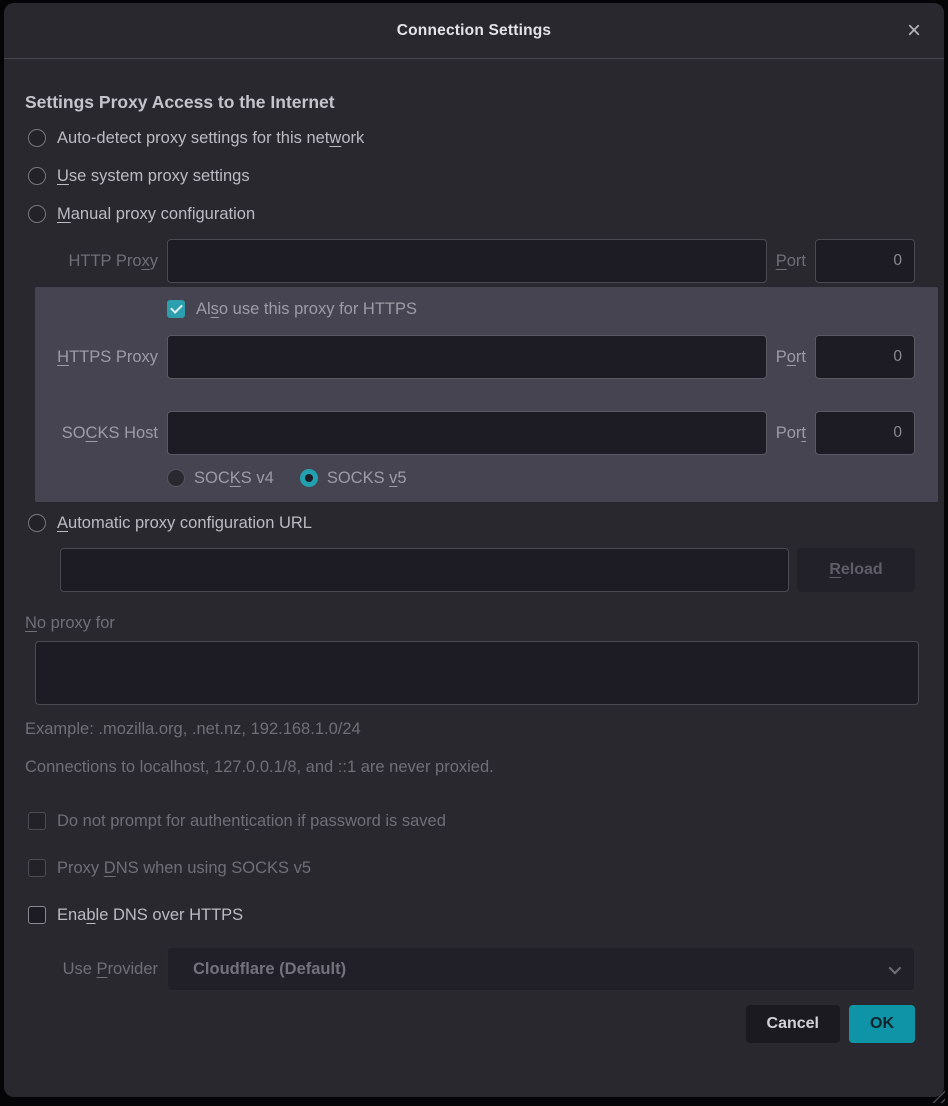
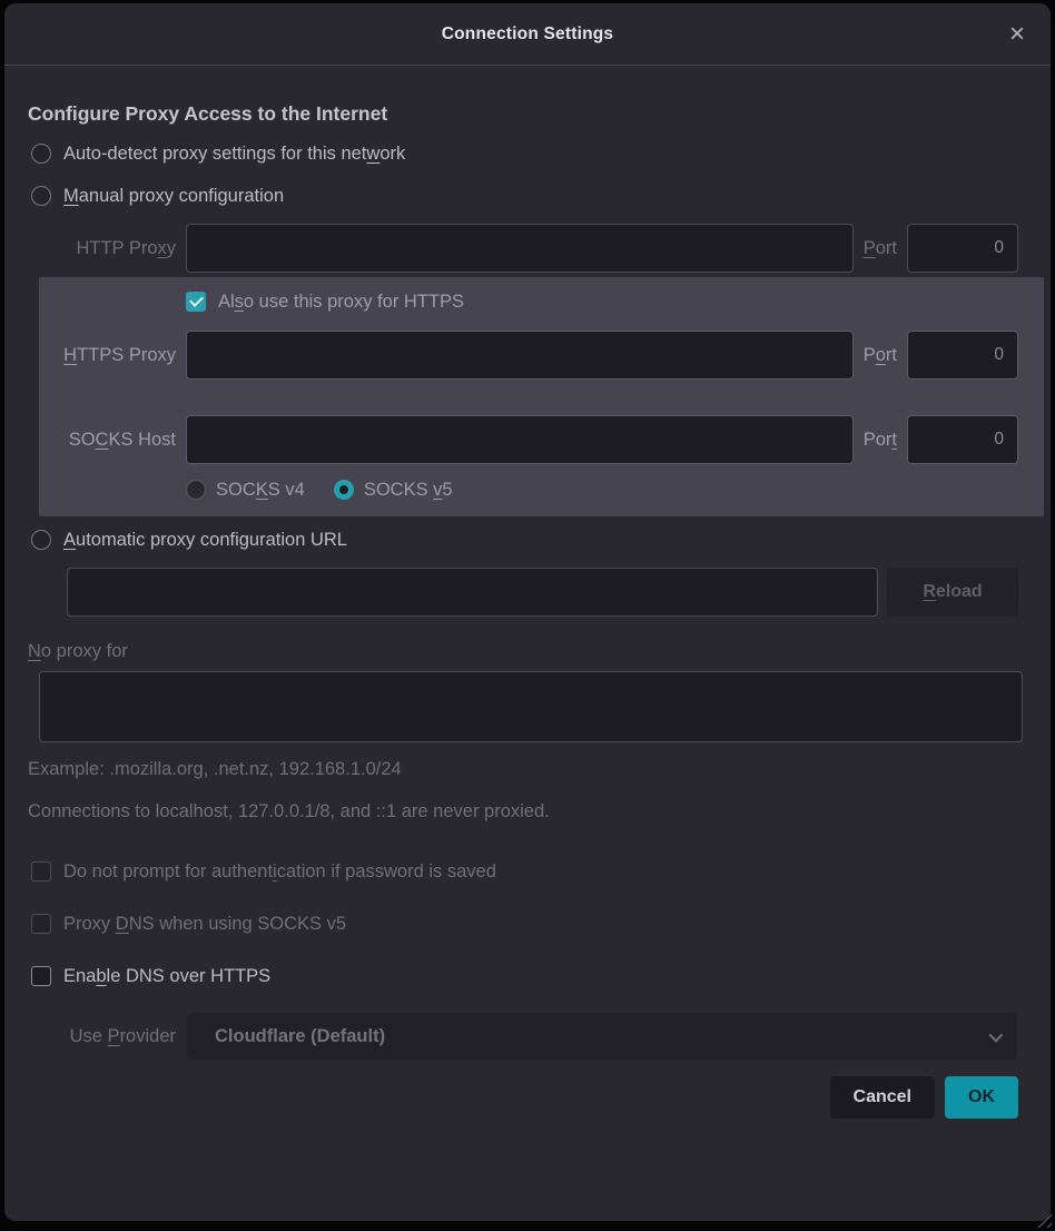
  Connection Settings
  ×
- Settings Proxy Access to the Internet
+ Configure Proxy Access to the Internet
  Auto-detect proxy settings for this network
- Use system proxy settings
  Manual proxy configuration
  HTTP Proxy
  Port
  0
  Also use this proxy for HTTPS
  HTTPS Proxy
  Port
  0
  SOCKS Host
  Port
  0
  SOCKS v4
  SOCKS v5
  Automatic proxy configuration URL
  R
  eload
  N
  o proxy for
  Example: .mozilla.org, .net.nz, 192.168.1.0/24
  Connections to localhost, 127.0.0.1/8, and ::1 are never proxied.
  Do not prompt for authentication if password is saved
  Proxy DNS when using SOCKS v5
  Enable DNS over HTTPS
  Use Provider
  Cloudflare (Default)
  Cancel
  OK
